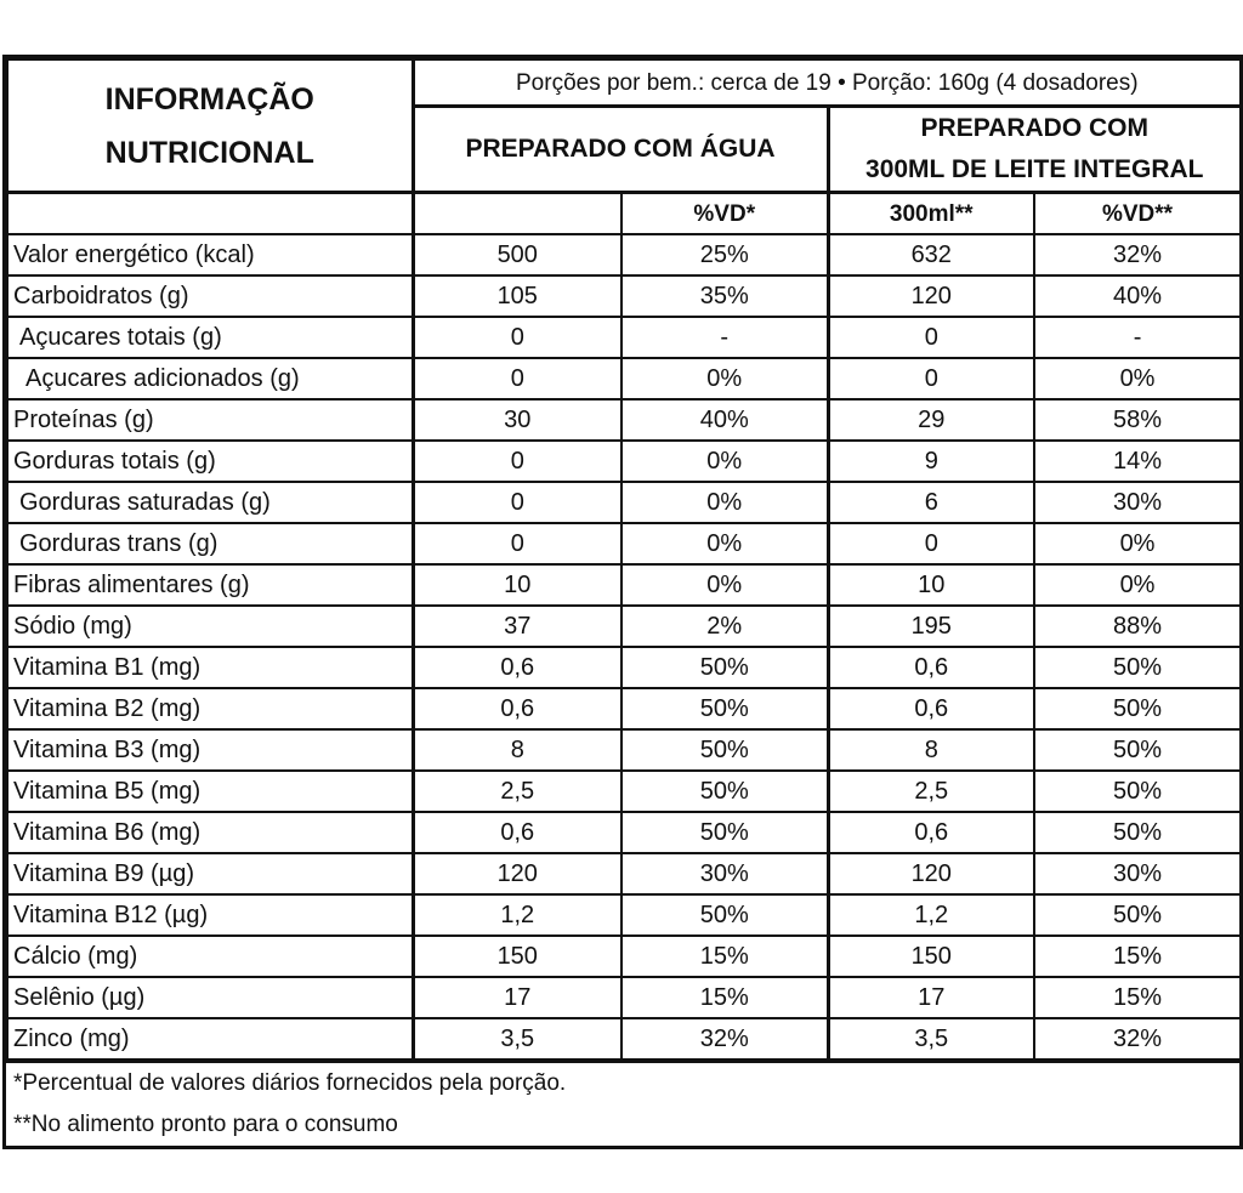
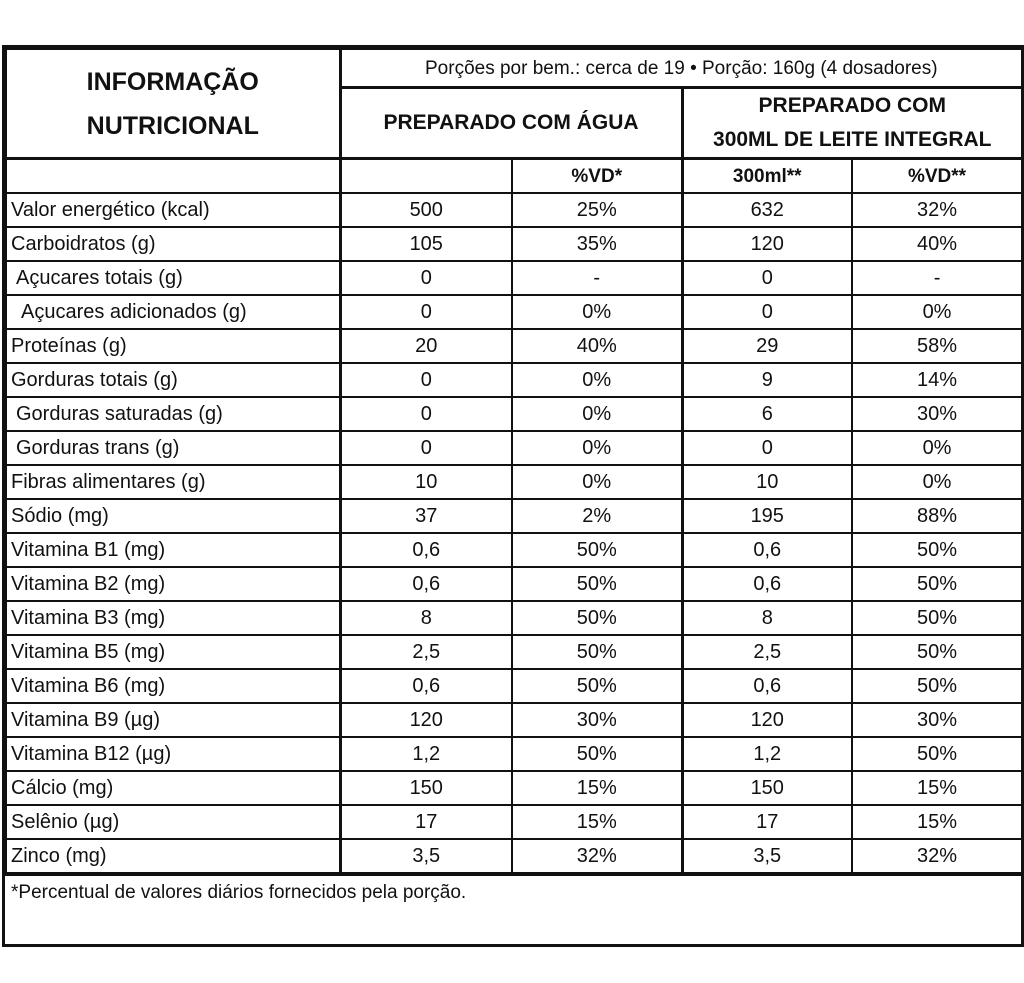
  INFORMAÇÃO NUTRICIONAL	Porções por bem.: cerca de 19 • Porção: 160g (4 dosadores)
  PREPARADO COM ÁGUA	PREPARADO COM 300ML DE LEITE INTEGRAL
  		%VD*	300ml**	%VD**
  Valor energético (kcal)	500	25%	632	32%
  Carboidratos (g)	105	35%	120	40%
  Açucares totais (g)	0	-	0	-
  Açucares adicionados (g)	0	0%	0	0%
- Proteínas (g)	30	40%	29	58%
+ Proteínas (g)	20	40%	29	58%
  Gorduras totais (g)	0	0%	9	14%
  Gorduras saturadas (g)	0	0%	6	30%
  Gorduras trans (g)	0	0%	0	0%
  Fibras alimentares (g)	10	0%	10	0%
  Sódio (mg)	37	2%	195	88%
  Vitamina B1 (mg)	0,6	50%	0,6	50%
  Vitamina B2 (mg)	0,6	50%	0,6	50%
  Vitamina B3 (mg)	8	50%	8	50%
  Vitamina B5 (mg)	2,5	50%	2,5	50%
  Vitamina B6 (mg)	0,6	50%	0,6	50%
  Vitamina B9 (µg)	120	30%	120	30%
  Vitamina B12 (µg)	1,2	50%	1,2	50%
  Cálcio (mg)	150	15%	150	15%
  Selênio (µg)	17	15%	17	15%
  Zinco (mg)	3,5	32%	3,5	32%
  *Percentual de valores diários fornecidos pela porção.
- **No alimento pronto para o consumo
